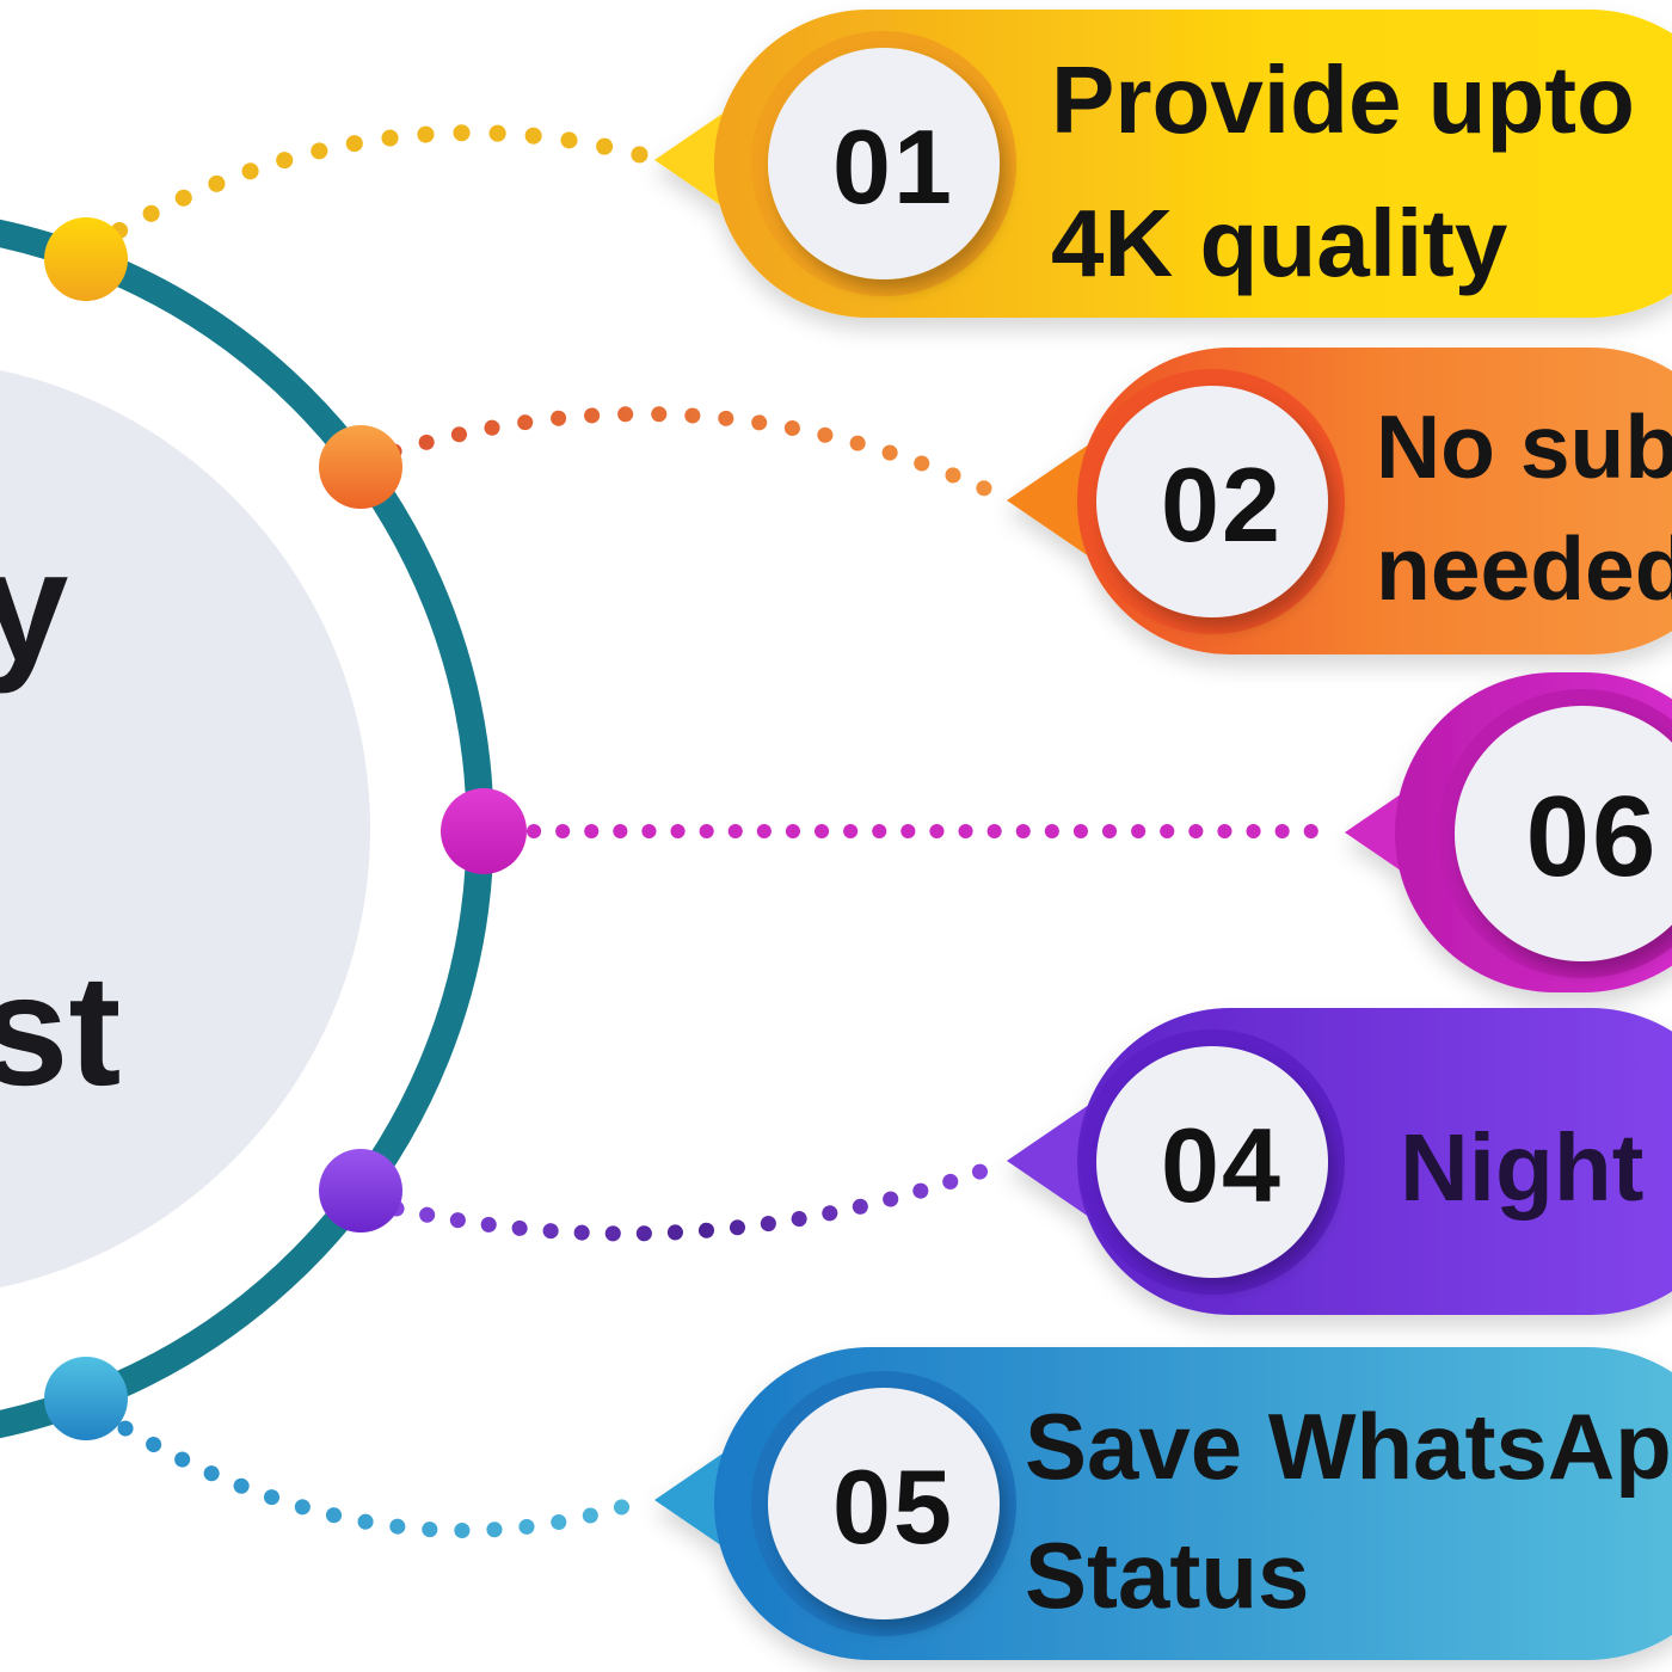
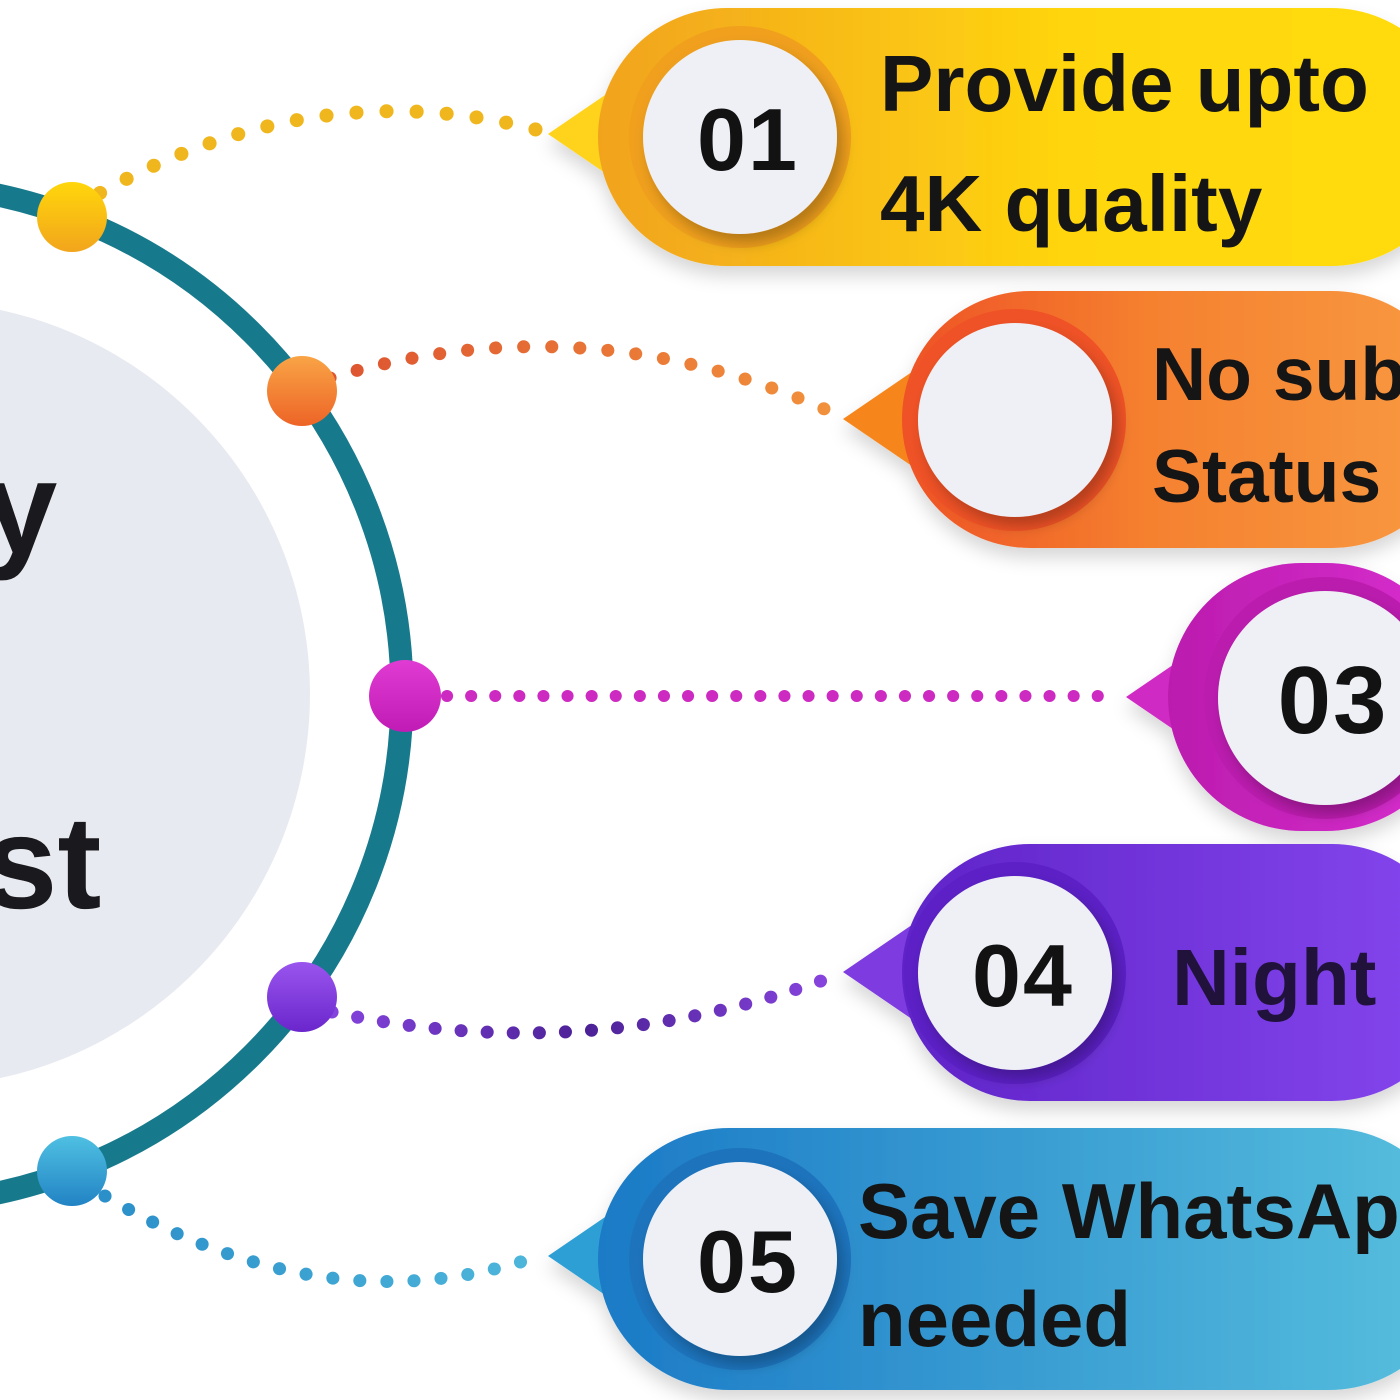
  y
  st
  01
- 02
- 06
+ 03
  04
  05
  Provide upto
  4K quality
  No sub
- needed
+ Status
  Night
  Save WhatsAp
- Status
+ needed
